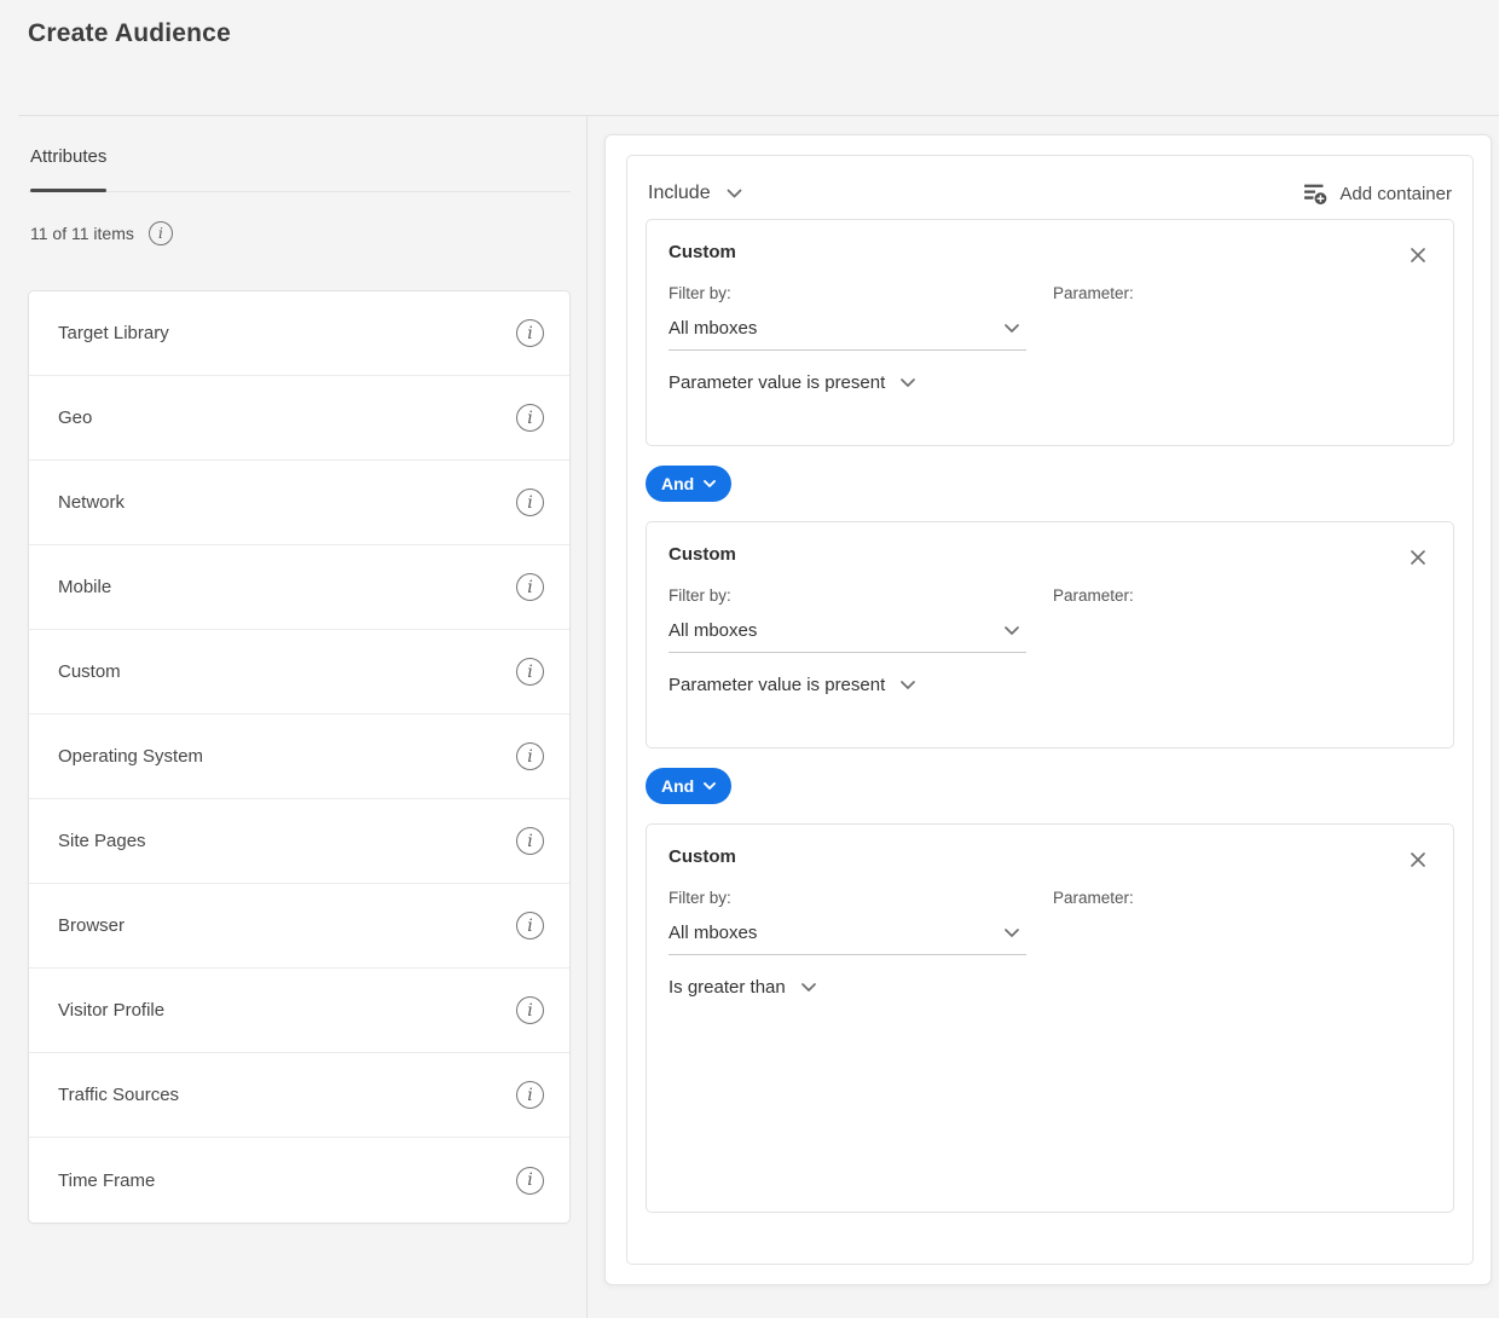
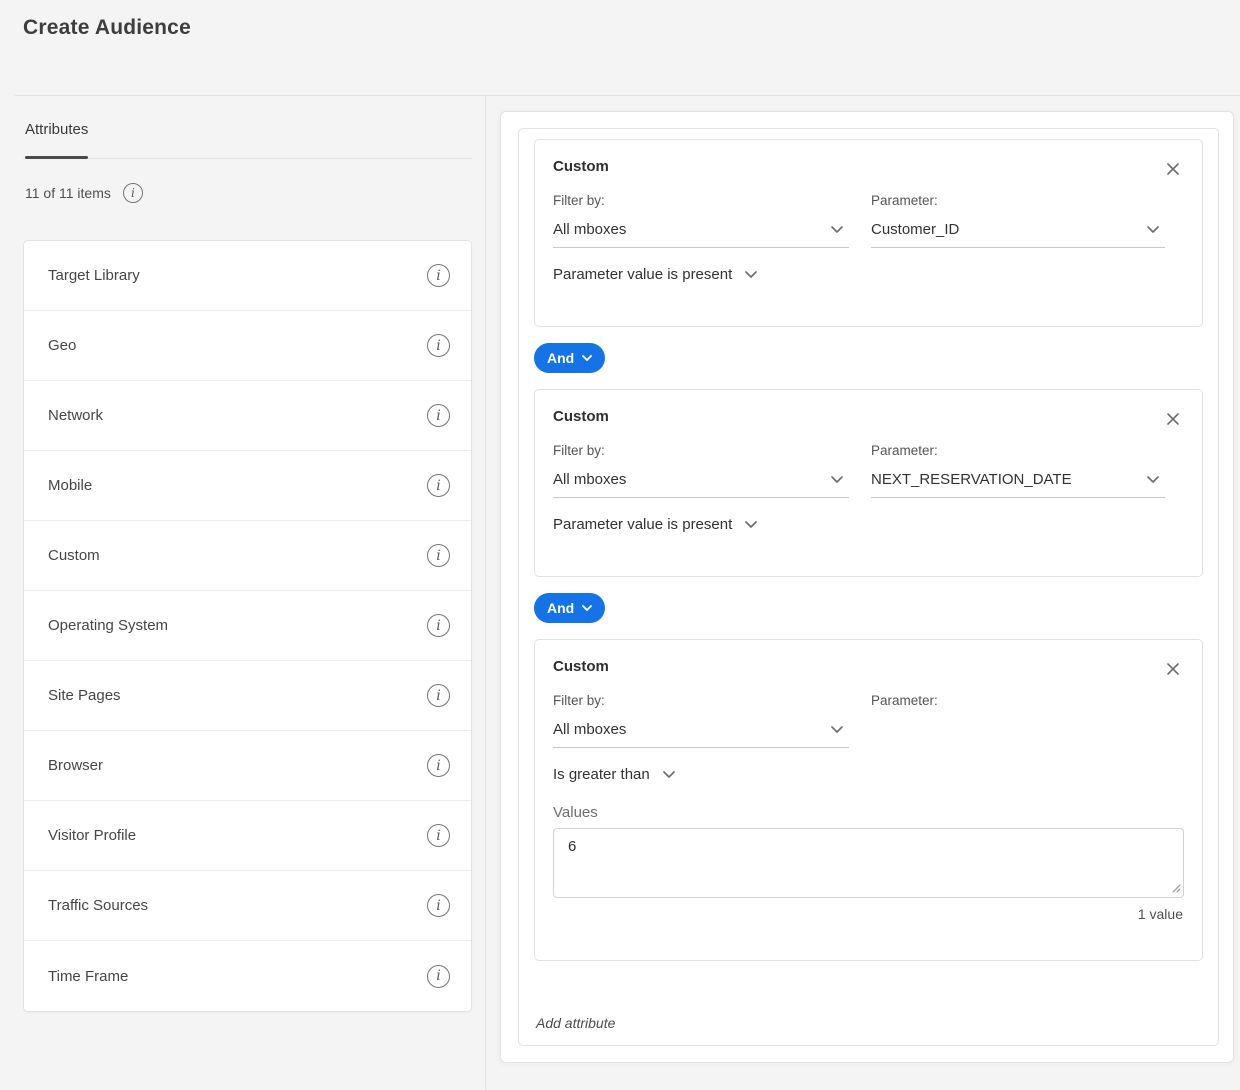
  Create Audience
  Attributes
  11 of 11 items
  i
  Target Library
  i
  Geo
  i
  Network
  i
  Mobile
  i
  Custom
  i
  Operating System
  i
  Site Pages
  i
  Browser
  i
  Visitor Profile
  i
  Traffic Sources
  i
  Time Frame
  i
- Include
- Add container
  Custom
  Filter by:
  All mboxes
  Parameter:
+ Customer_ID
  Parameter value is present
  And
  Custom
  Filter by:
  All mboxes
  Parameter:
+ NEXT_RESERVATION_DATE
  Parameter value is present
  And
  Custom
  Filter by:
  All mboxes
  Parameter:
  Is greater than
+ Values
+ 6
+ 1 value
+ Add attribute
